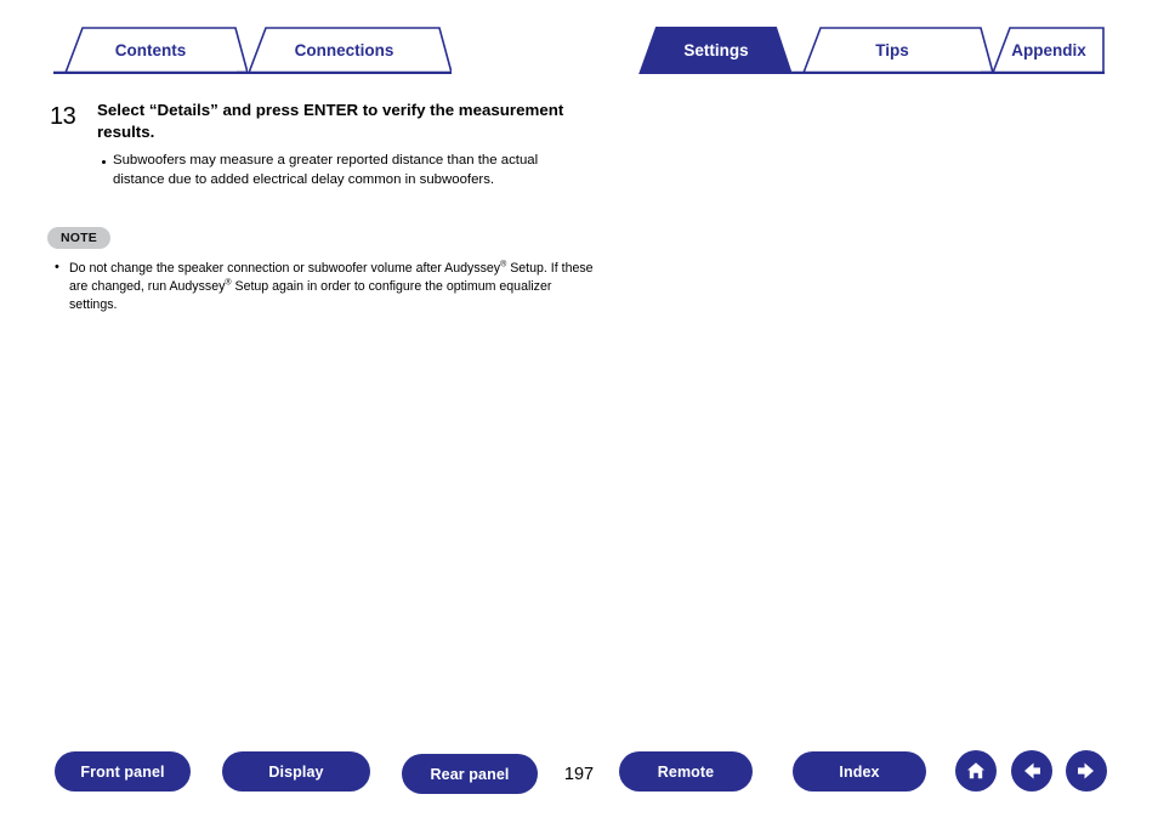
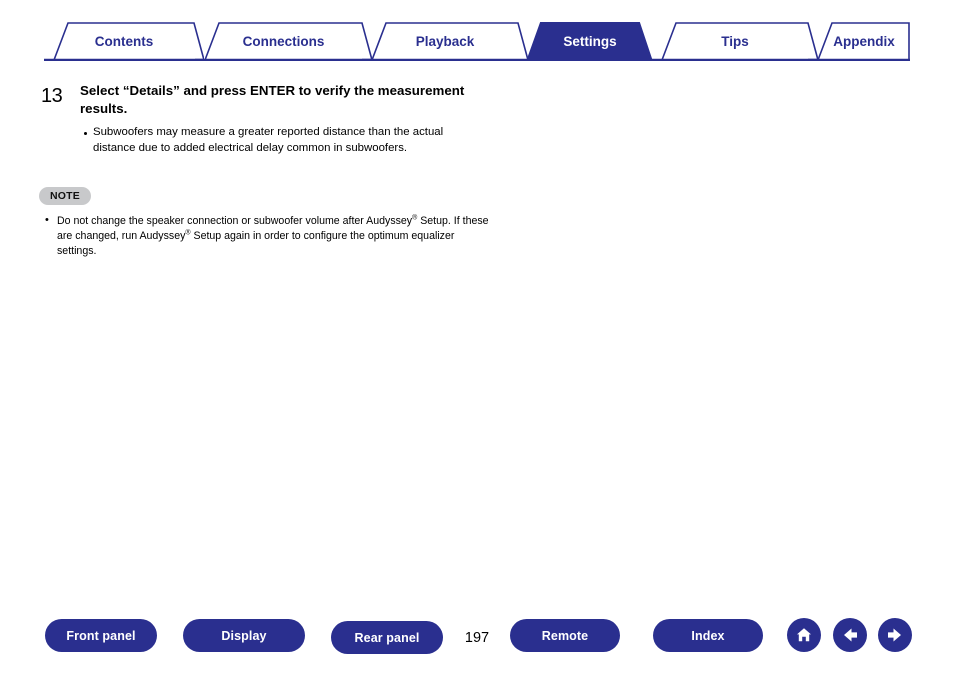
  Contents
  Connections
+ Playback
  Settings
  Tips
  Appendix
  13
  Select “Details” and press ENTER to verify the measurement results.
  Subwoofers may measure a greater reported distance than the actual distance due to added electrical delay common in subwoofers.
  NOTE
  Do not change the speaker connection or subwoofer volume after Audyssey Setup. If these are changed, run Audyssey Setup again in order to configure the optimum equalizer settings.
  Front panel
  Display
  Rear panel
  197
  Remote
  Index
